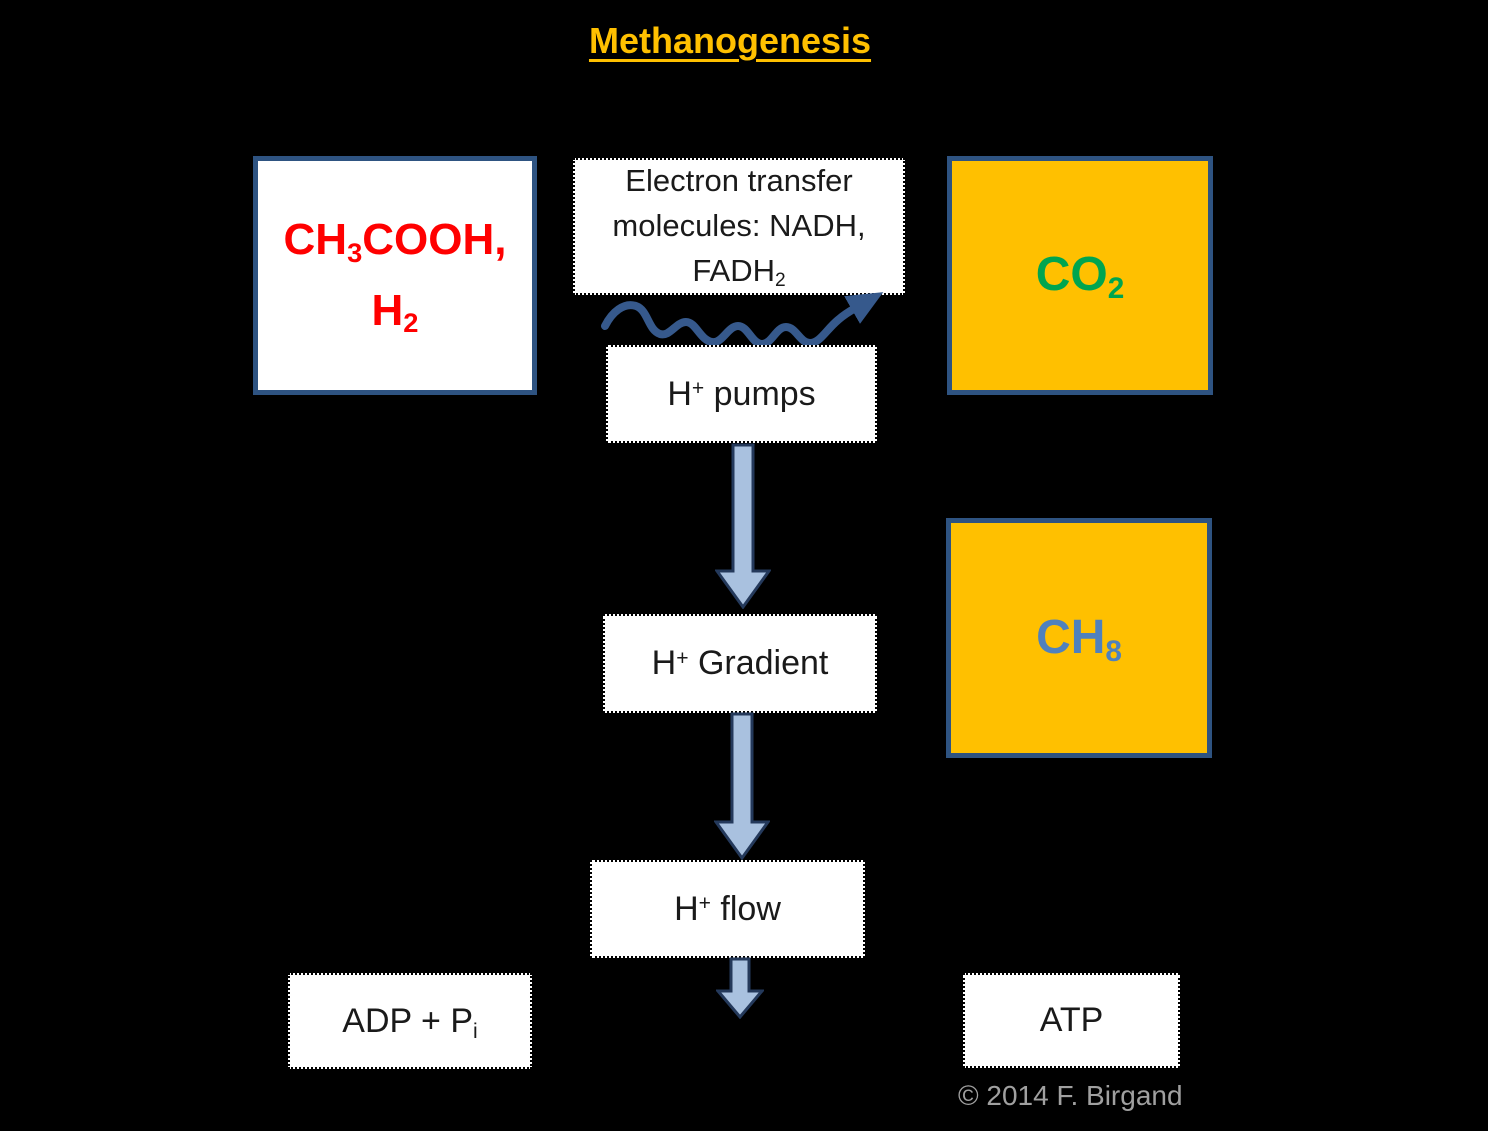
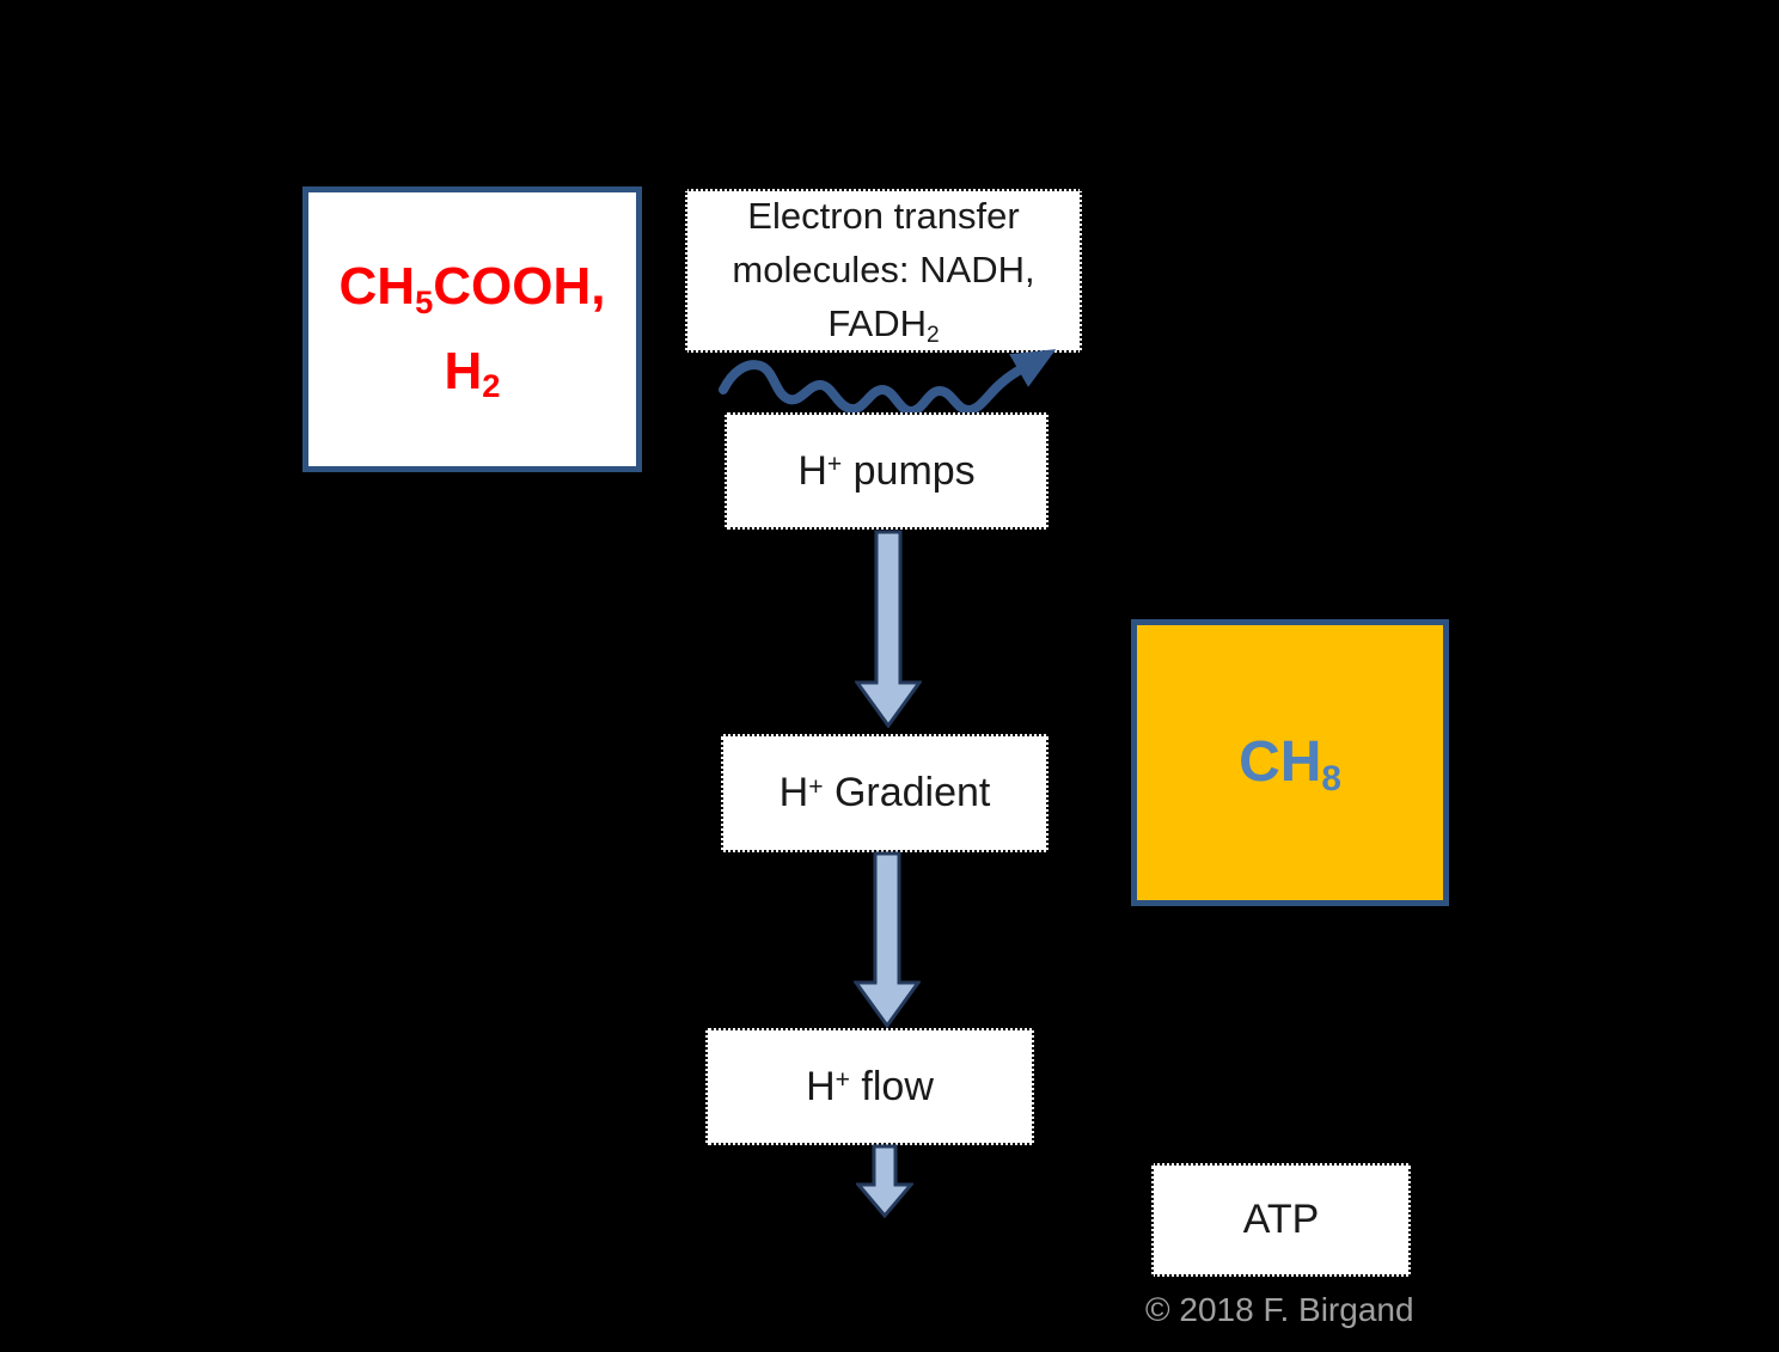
- Methanogenesis
- CH3COOH,
+ CH5COOH,
  H2
  Electron transfer
  molecules: NADH,
  FADH2
- CO2
  H+ pumps
  H+ Gradient
  CH8
  H+ flow
- ADP + Pi
  ATP
- © 2014 F. Birgand
+ © 2018 F. Birgand
